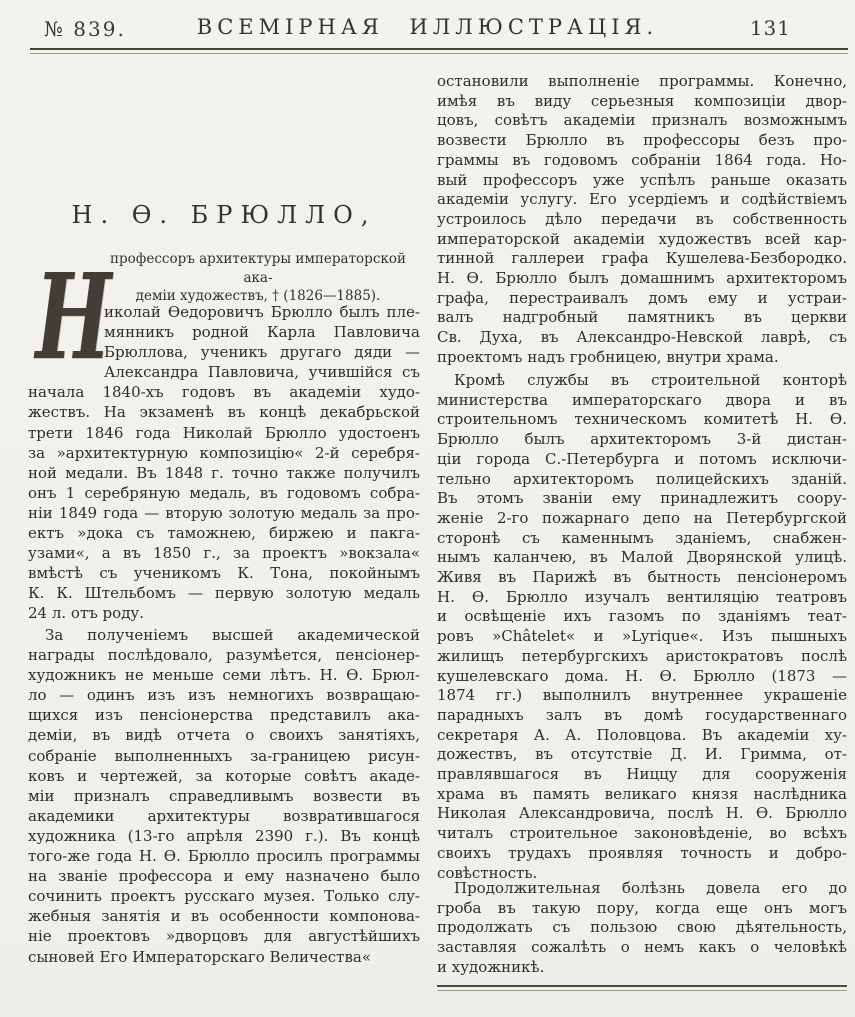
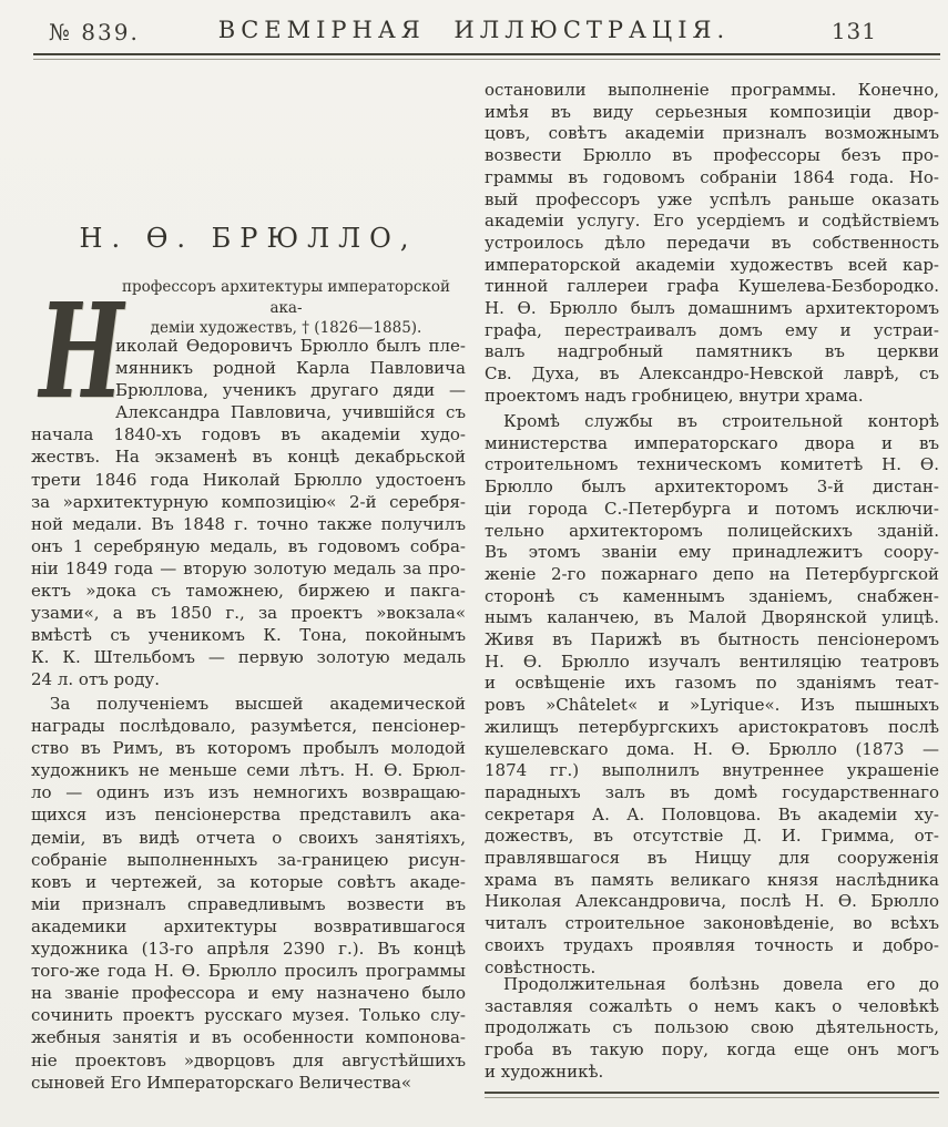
  № 839.
  ВСЕМІРНАЯ ИЛЛЮСТРАЦІЯ.
  131
  Н. Ѳ. БРЮЛЛО,
  профессоръ архитектуры императорской ака-
  деміи художествъ, † (1826—1885).
  Н
  иколай Ѳедоровичъ Брюлло былъ пле-
  мянникъ родной Карла Павловича
  Брюллова, ученикъ другаго дяди —
  Александра Павловича, учившійся съ
  начала 1840-хъ годовъ въ академіи худо-
  жествъ. На экзаменѣ въ концѣ декабрьской
  трети 1846 года Николай Брюлло удостоенъ
  за »архитектурную композицію« 2-й серебря-
  ной медали. Въ 1848 г. точно также получилъ
  онъ 1 серебряную медаль, въ годовомъ собра-
  ніи 1849 года — вторую золотую медаль за про-
  ектъ »дока съ таможнею, биржею и пакга-
  узами«, а въ 1850 г., за проектъ »вокзала«
  вмѣстѣ съ ученикомъ К. Тона, покойнымъ
  К. К. Штельбомъ — первую золотую медаль
  24 л. отъ роду.
  За полученіемъ высшей академической
  награды послѣдовало, разумѣется, пенсіонер-
+ ство въ Римъ, въ которомъ пробылъ молодой
  художникъ не меньше семи лѣтъ. Н. Ѳ. Брюл-
  ло — одинъ изъ изъ немногихъ возвращаю-
  щихся изъ пенсіонерства представилъ ака-
  деміи, въ видѣ отчета о своихъ занятіяхъ,
  собраніе выполненныхъ за-границею рисун-
  ковъ и чертежей, за которые совѣтъ акаде-
  міи призналъ справедливымъ возвести въ
  академики архитектуры возвратившагося
  художника (13-го апрѣля 2390 г.). Въ концѣ
  того-же года Н. Ѳ. Брюлло просилъ программы
  на званіе профессора и ему назначено было
  сочинить проектъ русскаго музея. Только слу-
  жебныя занятія и въ особенности компонова-
  ніе проектовъ »дворцовъ для августѣйшихъ
  сыновей Его Императорскаго Величества«
  остановили выполненіе программы. Конечно,
  имѣя въ виду серьезныя композиціи двор-
  цовъ, совѣтъ академіи призналъ возможнымъ
  возвести Брюлло въ профессоры безъ про-
  граммы въ годовомъ собраніи 1864 года. Но-
  вый профессоръ уже успѣлъ раньше оказать
  академіи услугу. Его усердіемъ и содѣйствіемъ
  устроилось дѣло передачи въ собственность
  императорской академіи художествъ всей кар-
  тинной галлереи графа Кушелева-Безбородко.
  Н. Ѳ. Брюлло былъ домашнимъ архитекторомъ
  графа, перестраивалъ домъ ему и устраи-
  валъ надгробный памятникъ въ церкви
  Св. Духа, въ Александро-Невской лаврѣ, съ
  проектомъ надъ гробницею, внутри храма.
  Кромѣ службы въ строительной конторѣ
  министерства императорскаго двора и въ
  строительномъ техническомъ комитетѣ Н. Ѳ.
  Брюлло былъ архитекторомъ 3-й дистан-
  ціи города С.-Петербурга и потомъ исключи-
  тельно архитекторомъ полицейскихъ зданій.
  Въ этомъ званіи ему принадлежитъ соору-
  женіе 2-го пожарнаго депо на Петербургской
  сторонѣ съ каменнымъ зданіемъ, снабжен-
  нымъ каланчею, въ Малой Дворянской улицѣ.
  Живя въ Парижѣ въ бытность пенсіонеромъ
  Н. Ѳ. Брюлло изучалъ вентиляцію театровъ
  и освѣщеніе ихъ газомъ по зданіямъ теат-
  ровъ »Châtelet« и »Lyrique«. Изъ пышныхъ
  жилищъ петербургскихъ аристократовъ послѣ
  кушелевскаго дома. Н. Ѳ. Брюлло (1873 —
  1874 гг.) выполнилъ внутреннее украшеніе
  парадныхъ залъ въ домѣ государственнаго
  секретаря А. А. Половцова. Въ академіи ху-
  дожествъ, въ отсутствіе Д. И. Гримма, от-
  правлявшагося въ Ниццу для сооруженія
  храма въ память великаго князя наслѣдника
  Николая Александровича, послѣ Н. Ѳ. Брюлло
  читалъ строительное законовѣденіе, во всѣхъ
  своихъ трудахъ проявляя точность и добро-
  совѣстность.
  Продолжительная болѣзнь довела его до
- гроба въ такую пору, когда еще онъ могъ
+ заставляя сожалѣть о немъ какъ о человѣкѣ
  продолжать съ пользою свою дѣятельность,
- заставляя сожалѣть о немъ какъ о человѣкѣ
+ гроба въ такую пору, когда еще онъ могъ
  и художникѣ.
